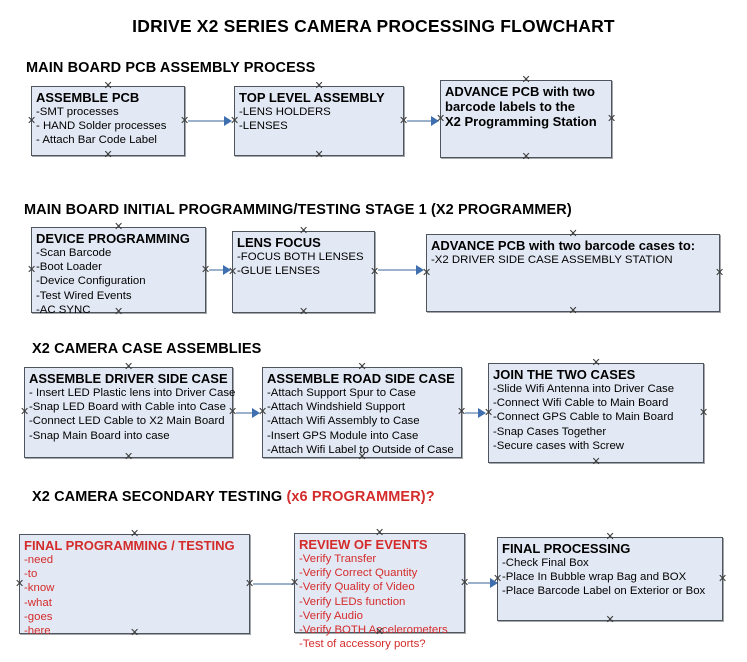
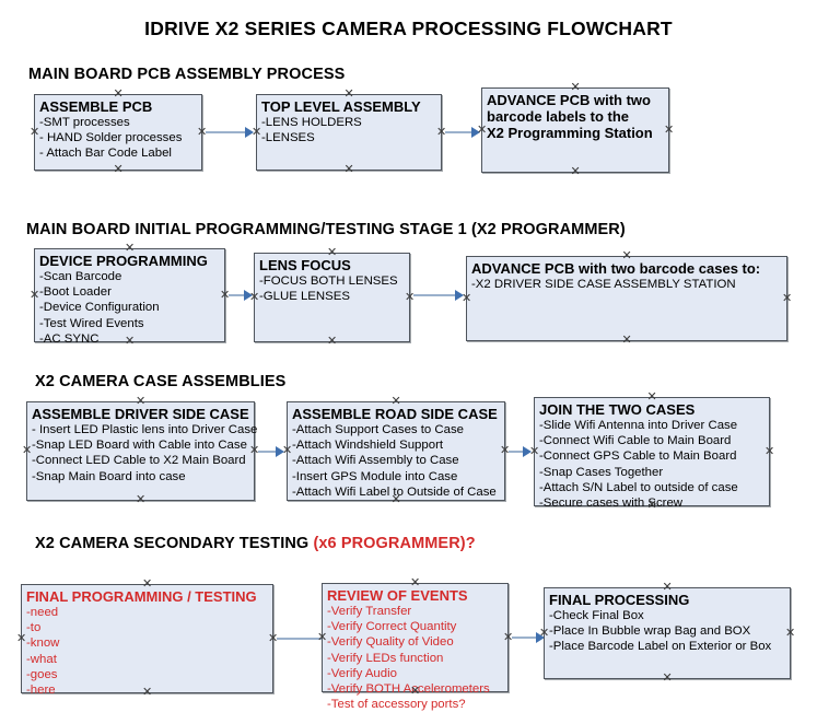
  IDRIVE X2 SERIES CAMERA PROCESSING FLOWCHART
  MAIN BOARD PCB ASSEMBLY PROCESS
  ASSEMBLE PCB
  -SMT processes
  - HAND Solder processes
  - Attach Bar Code Label
  ✕
  ✕
  ✕
  ✕
  TOP LEVEL ASSEMBLY
  -LENS HOLDERS
  -LENSES
  ✕
  ✕
  ✕
  ✕
  ADVANCE PCB with two
  barcode labels to the
  X2 Programming Station
  ✕
  ✕
  ✕
  ✕
  MAIN BOARD INITIAL PROGRAMMING/TESTING STAGE 1 (X2 PROGRAMMER)
  DEVICE PROGRAMMING
  -Scan Barcode
  -Boot Loader
  -Device Configuration
  -Test Wired Events
  -AC SYNC
  ✕
  ✕
  ✕
  ✕
  LENS FOCUS
  -FOCUS BOTH LENSES
  -GLUE LENSES
  ✕
  ✕
  ✕
  ✕
  ADVANCE PCB with two barcode cases to:
  -X2 DRIVER SIDE CASE ASSEMBLY STATION
  ✕
  ✕
  ✕
  ✕
  X2 CAMERA CASE ASSEMBLIES
  ASSEMBLE DRIVER SIDE CASE
  - Insert LED Plastic lens into Driver Case
  -Snap LED Board with Cable into Case
  -Connect LED Cable to X2 Main Board
  -Snap Main Board into case
  ✕
  ✕
  ✕
  ✕
  ASSEMBLE ROAD SIDE CASE
- -Attach Support Spur to Case
+ -Attach Support Cases to Case
  -Attach Windshield Support
  -Attach Wifi Assembly to Case
  -Insert GPS Module into Case
  -Attach Wifi Label to Outside of Case
  ✕
  ✕
  ✕
  ✕
  JOIN THE TWO CASES
  -Slide Wifi Antenna into Driver Case
  -Connect Wifi Cable to Main Board
  -Connect GPS Cable to Main Board
  -Snap Cases Together
+ -Attach S/N Label to outside of case
  -Secure cases with Screw
  ✕
  ✕
  ✕
  ✕
  X2 CAMERA SECONDARY TESTING (x6 PROGRAMMER)?
  FINAL PROGRAMMING / TESTING
  -need
  -to
  -know
  -what
  -goes
  -here
  ✕
  ✕
  ✕
  ✕
  REVIEW OF EVENTS
  -Verify Transfer
  -Verify Correct Quantity
  -Verify Quality of Video
  -Verify LEDs function
  -Verify Audio
  -Verify BOTH Accelerometers
  -Test of accessory ports?
  ✕
  ✕
  ✕
  ✕
  FINAL PROCESSING
  -Check Final Box
  -Place In Bubble wrap Bag and BOX
  -Place Barcode Label on Exterior or Box
  ✕
  ✕
  ✕
  ✕
